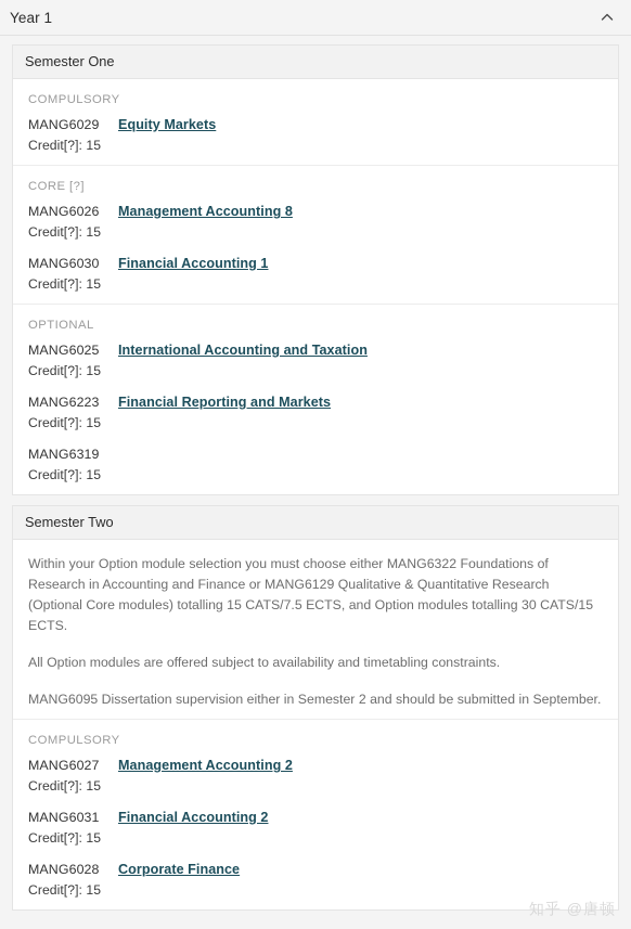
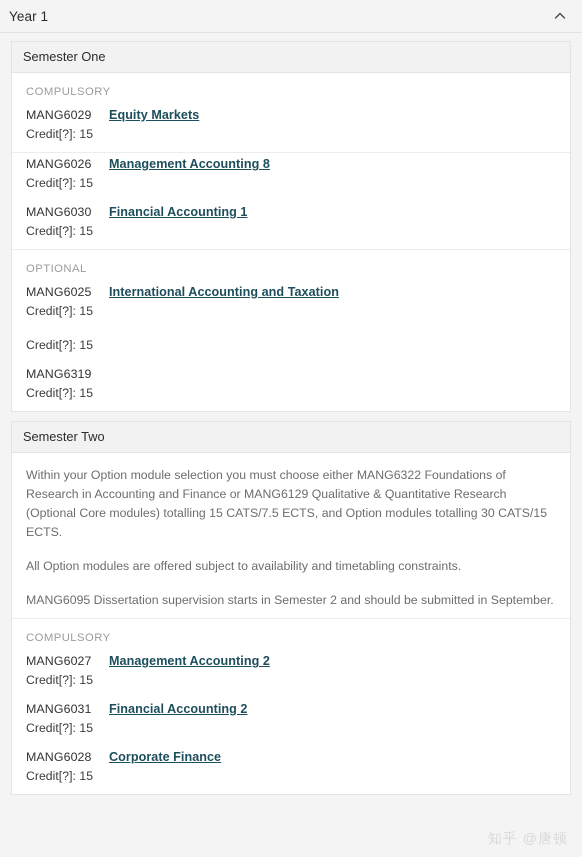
  Year 1
  Semester One
  COMPULSORY
  MANG6029
  Equity Markets
  Credit[?]: 15
- CORE [?]
  MANG6026
  Management Accounting 8
  Credit[?]: 15
  MANG6030
  Financial Accounting 1
  Credit[?]: 15
  OPTIONAL
  MANG6025
  International Accounting and Taxation
  Credit[?]: 15
- MANG6223
- Financial Reporting and Markets
  Credit[?]: 15
  MANG6319
  Credit[?]: 15
  Semester Two
  Within your Option module selection you must choose either MANG6322 Foundations of Research in Accounting and Finance or MANG6129 Qualitative & Quantitative Research (Optional Core modules) totalling 15 CATS/7.5 ECTS, and Option modules totalling 30 CATS/15 ECTS.
  All Option modules are offered subject to availability and timetabling constraints.
- MANG6095 Dissertation supervision either in Semester 2 and should be submitted in September.
+ MANG6095 Dissertation supervision starts in Semester 2 and should be submitted in September.
  COMPULSORY
  MANG6027
  Management Accounting 2
  Credit[?]: 15
  MANG6031
  Financial Accounting 2
  Credit[?]: 15
  MANG6028
  Corporate Finance
  Credit[?]: 15
  知乎 @唐顿
